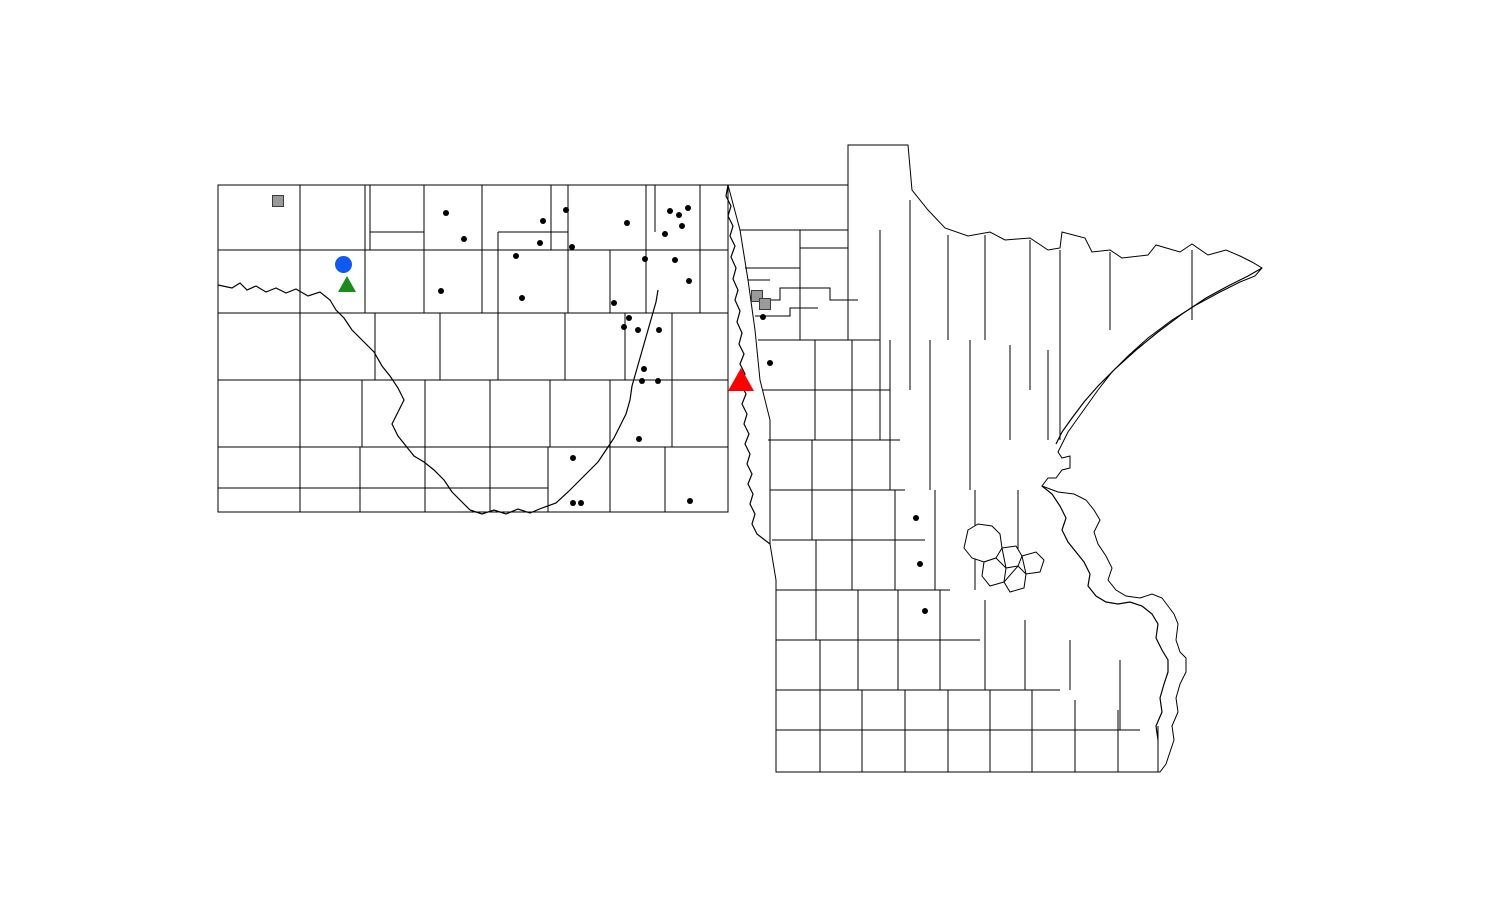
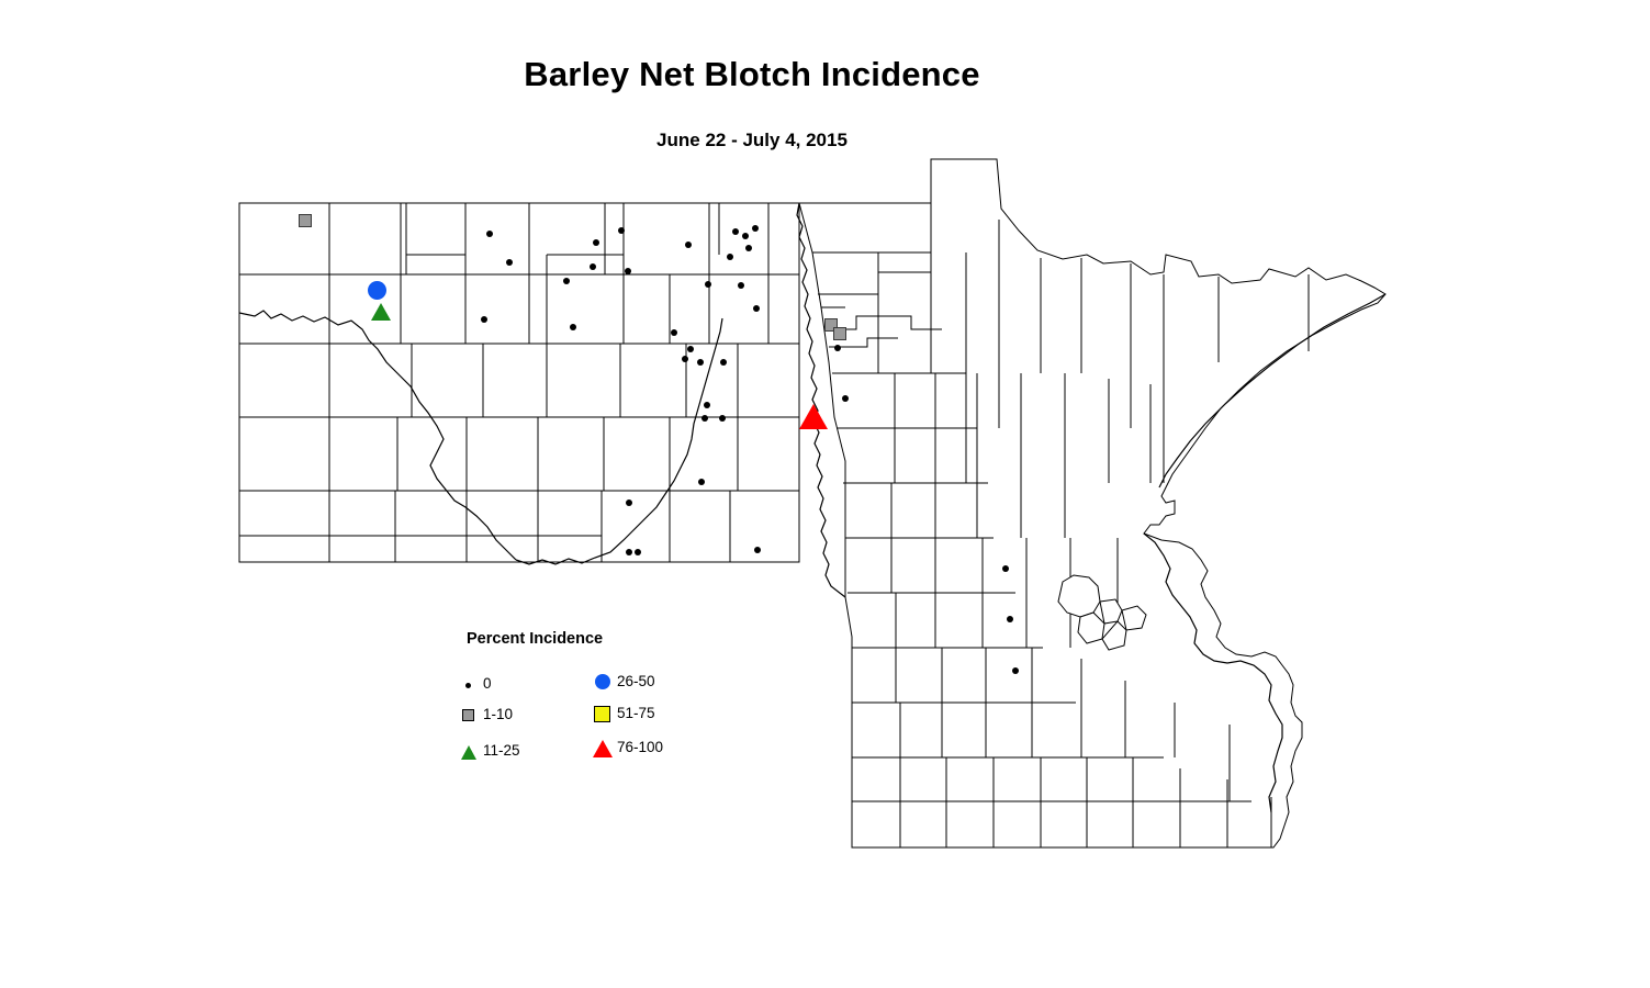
+ Barley Net Blotch Incidence
+ June 22 - July 4, 2015
+ Percent Incidence
+ 0
+ 1-10
+ 11-25
+ 26-50
+ 51-75
+ 76-100
